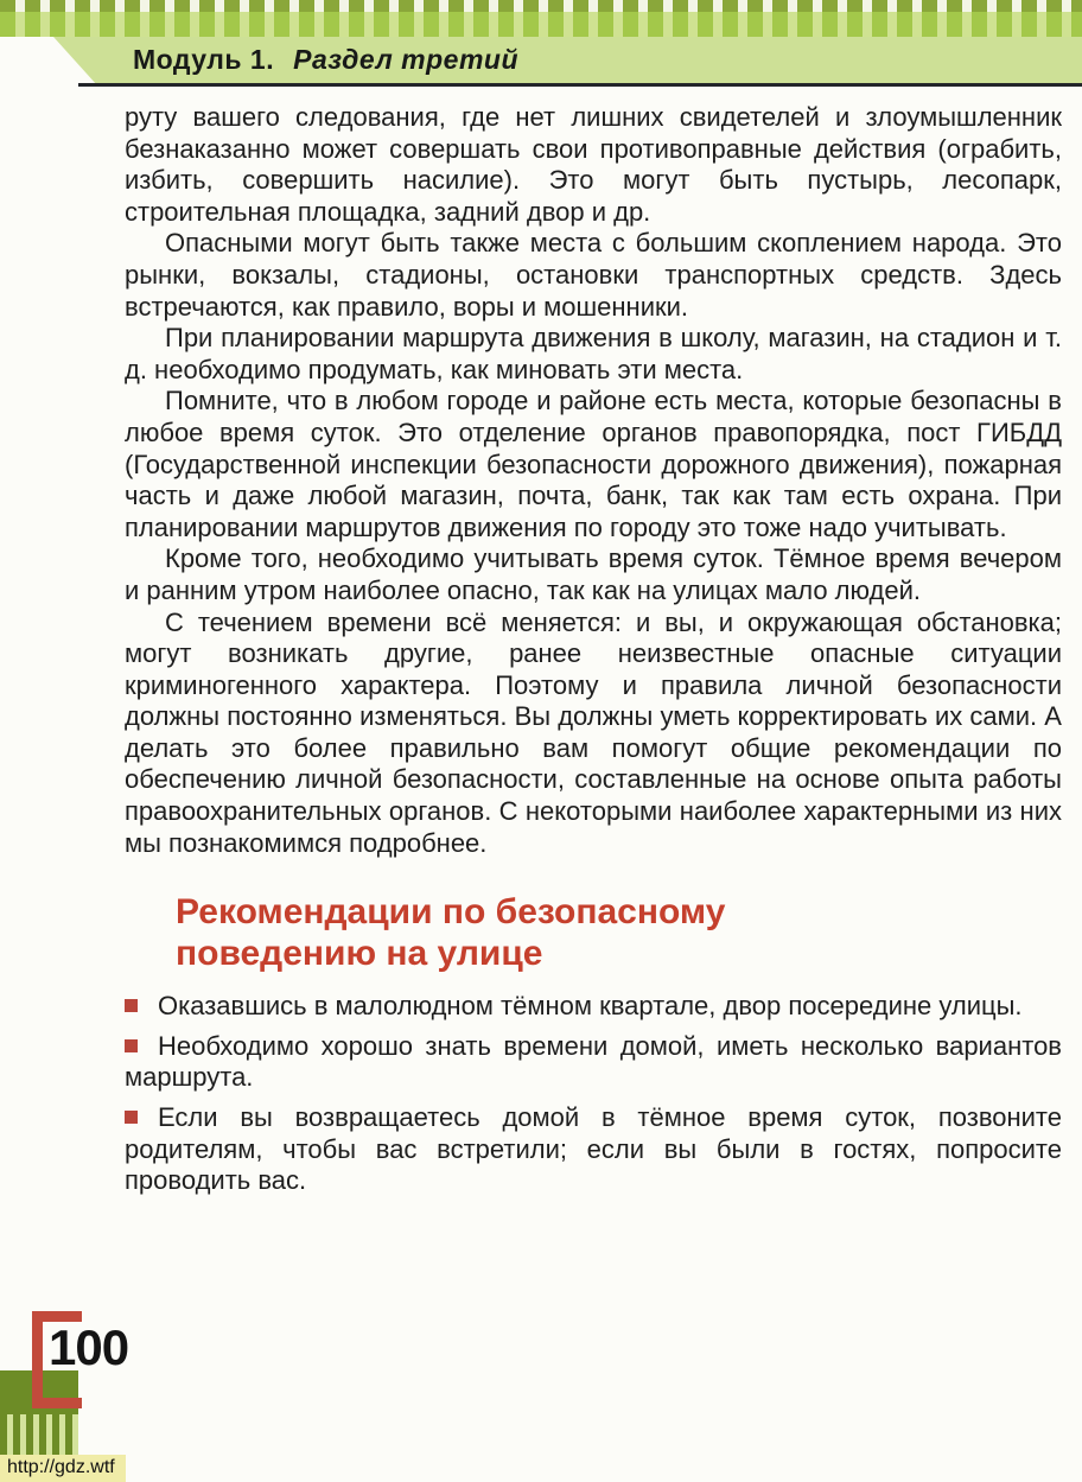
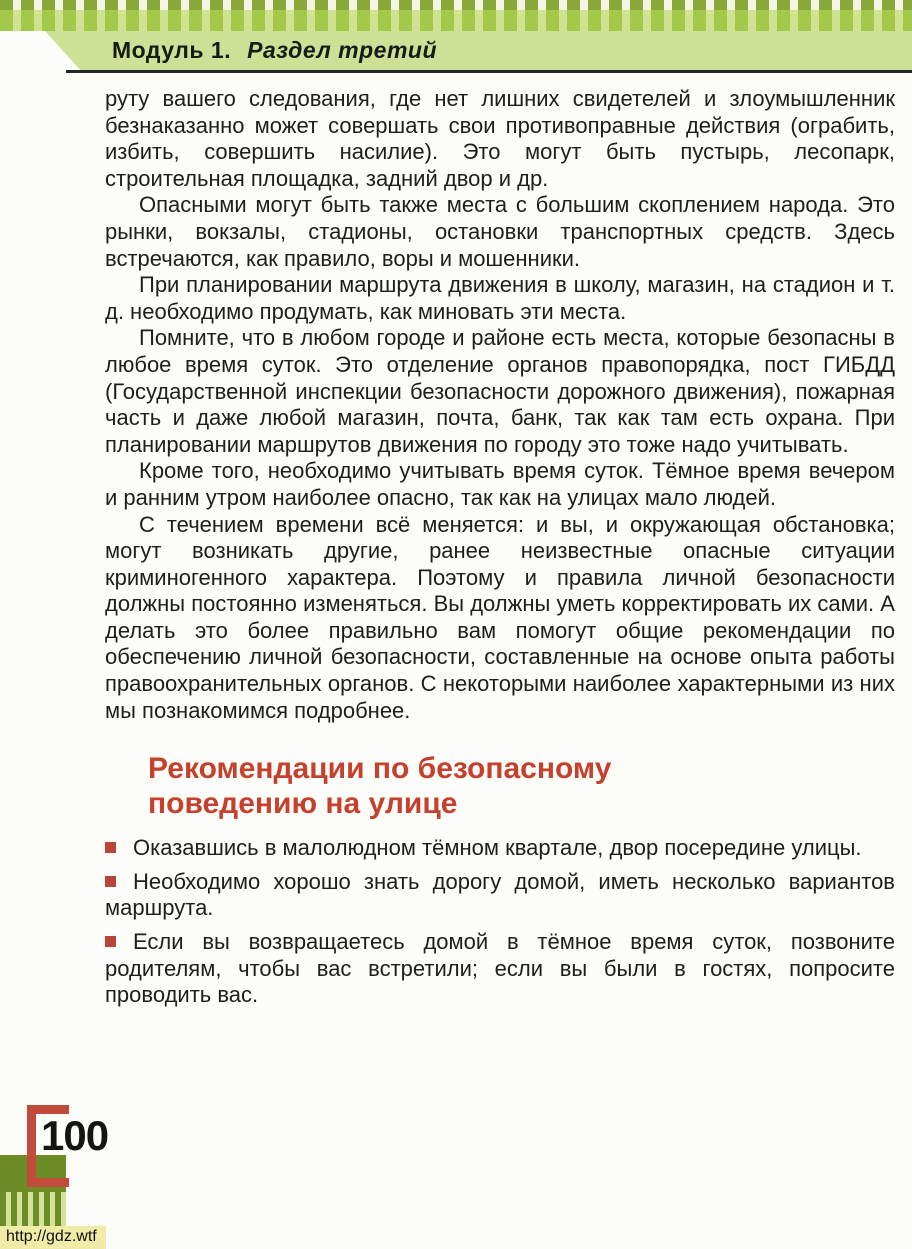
  Модуль 1. Раздел третий
  руту вашего следования, где нет лишних свидетелей и злоумышленник безнаказанно может совершать свои противоправные действия (ограбить, избить, совершить насилие). Это могут быть пустырь, лесопарк, строительная площадка, задний двор и др.
  Опасными могут быть также места с большим скоплением народа. Это рынки, вокзалы, стадионы, остановки транспортных средств. Здесь встречаются, как правило, воры и мошенники.
  При планировании маршрута движения в школу, магазин, на стадион и т. д. необходимо продумать, как миновать эти места.
  Помните, что в любом городе и районе есть места, которые безопасны в любое время суток. Это отделение органов правопорядка, пост ГИБДД (Государственной инспекции безопасности дорожного движения), пожарная часть и даже любой магазин, почта, банк, так как там есть охрана. При планировании маршрутов движения по городу это тоже надо учитывать.
  Кроме того, необходимо учитывать время суток. Тёмное время вечером и ранним утром наиболее опасно, так как на улицах мало людей.
  С течением времени всё меняется: и вы, и окружающая обстановка; могут возникать другие, ранее неизвестные опасные ситуации криминогенного характера. Поэтому и правила личной безопасности должны постоянно изменяться. Вы должны уметь корректировать их сами. А делать это более правильно вам помогут общие рекомендации по обеспечению личной безопасности, составленные на основе опыта работы правоохранительных органов. С некоторыми наиболее характерными из них мы познакомимся подробнее.
  Рекомендации по безопасному
  поведению на улице
  Оказавшись в малолюдном тёмном квартале, двор посередине улицы.
- Необходимо хорошо знать времени домой, иметь несколько вариантов маршрута.
+ Необходимо хорошо знать дорогу домой, иметь несколько вариантов маршрута.
  Если вы возвращаетесь домой в тёмное время суток, позвоните родителям, чтобы вас встретили; если вы были в гостях, попросите проводить вас.
  100
  http://gdz.wtf
